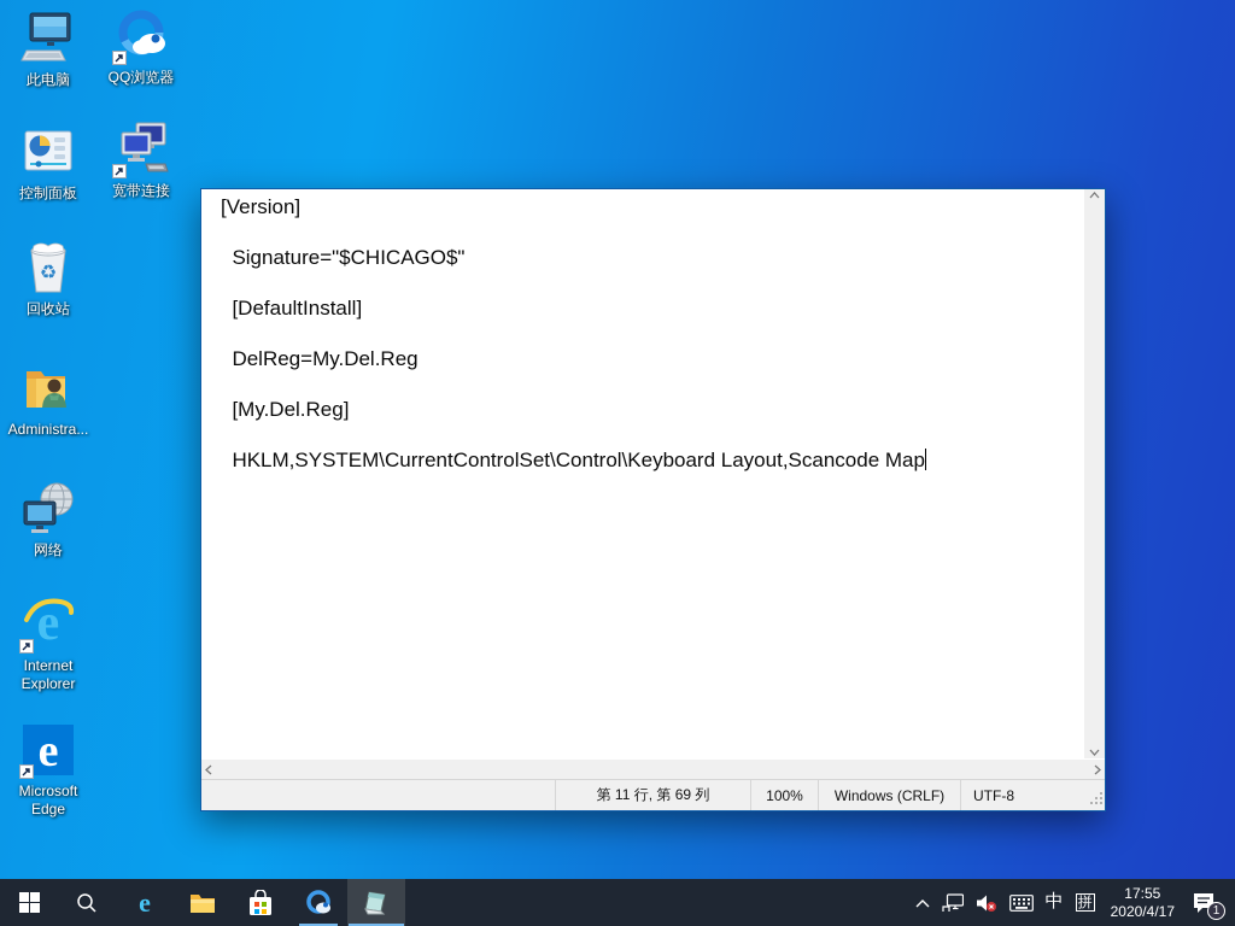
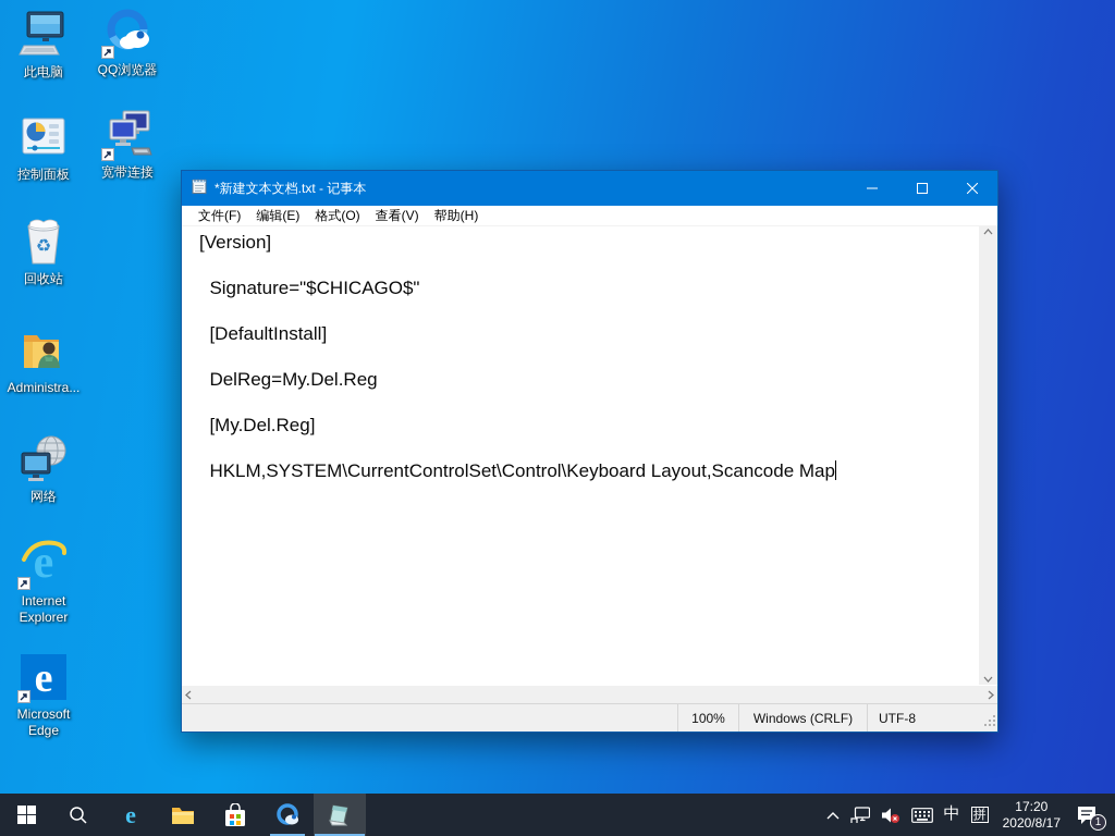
  此电脑
  QQ浏览器
  控制面板
  宽带连接
  ♻
  回收站
  Administra...
  网络
  e
  Internet Explorer
  e
  Microsoft Edge
+ *新建文本文档.txt - 记事本
+ 文件(F)
+ 编辑(E)
+ 格式(O)
+ 查看(V)
+ 帮助(H)
  [Version]
  Signature="$CHICAGO$"
  [DefaultInstall]
  DelReg=My.Del.Reg
  [My.Del.Reg]
  HKLM,SYSTEM\CurrentControlSet\Control\Keyboard Layout,Scancode Map
- 第 11 行, 第 69 列
  100%
  Windows (CRLF)
  UTF-8
  e
  中
  拼
- 17:55
+ 17:20
- 2020/4/17
+ 2020/8/17
  1
